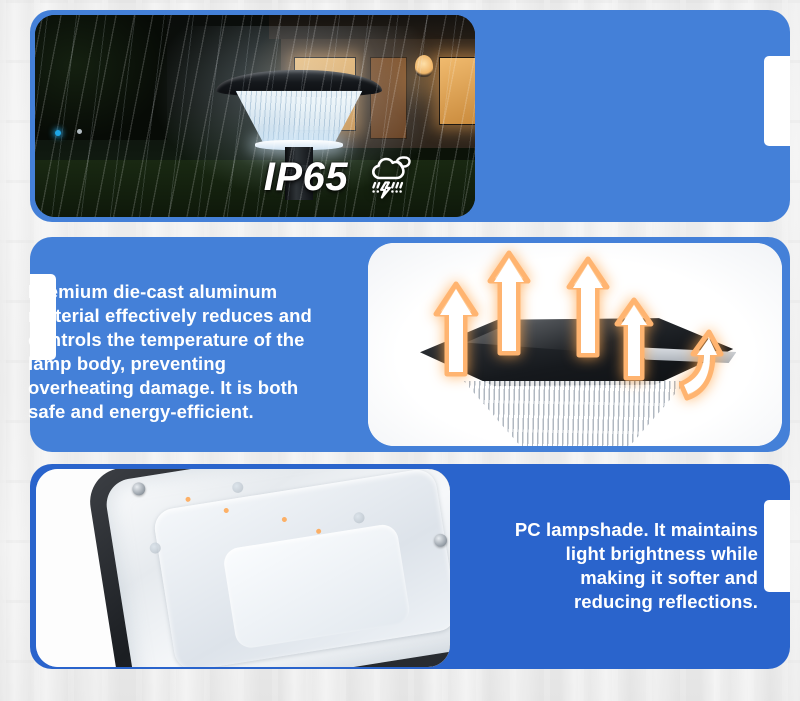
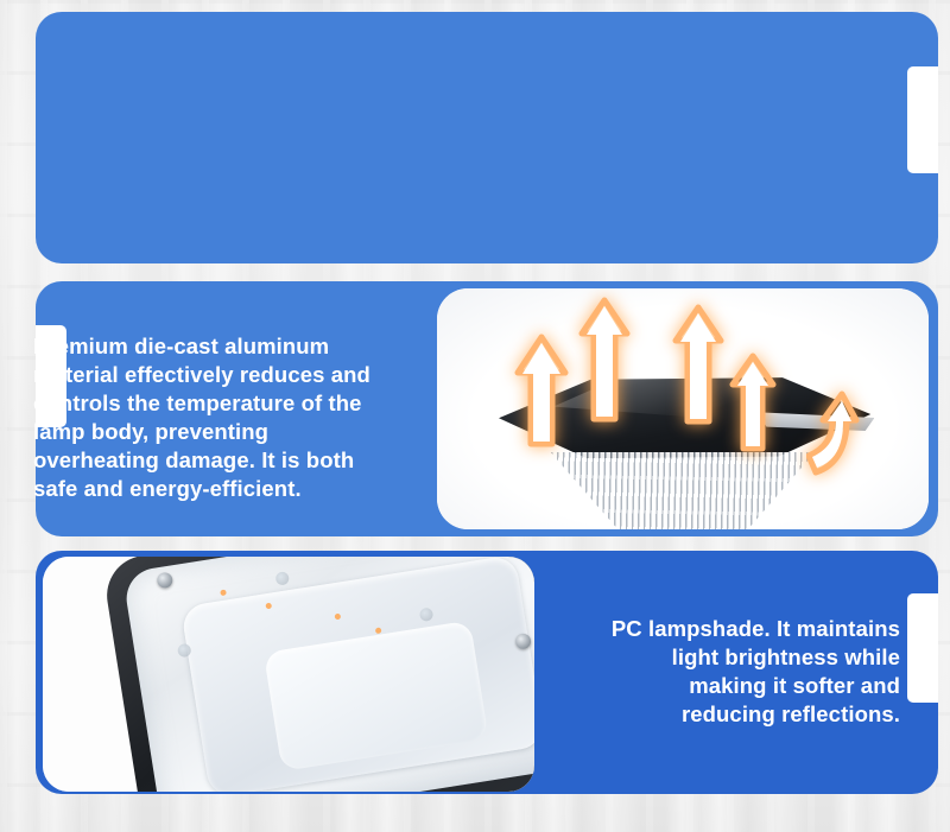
- IP65
  mium die-cast aluminum
  terial effectively reduces and
  trols the temperature of the
  lamp body, preventing
  overheating damage. It is both
  safe and energy-efficient.
  PC lampshade. It maintains
  light brightness while
  making it softer and
  reducing reflections.
